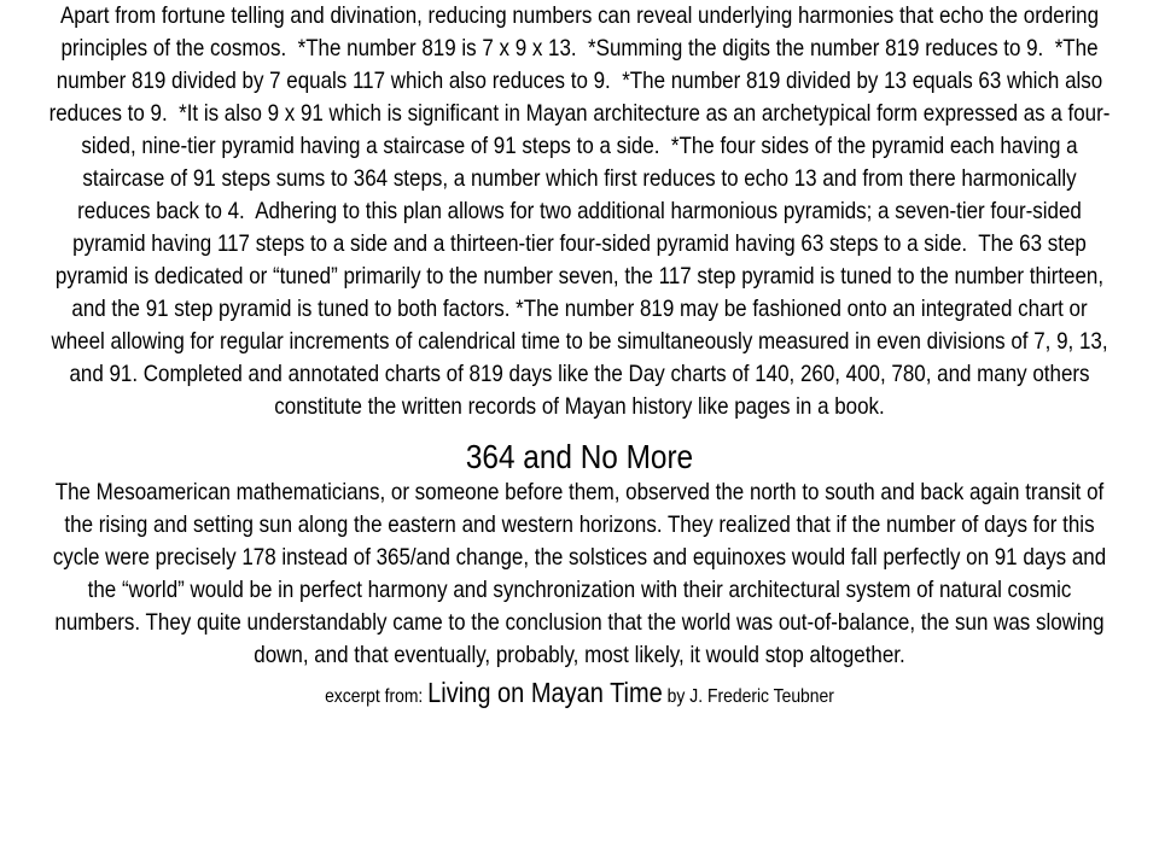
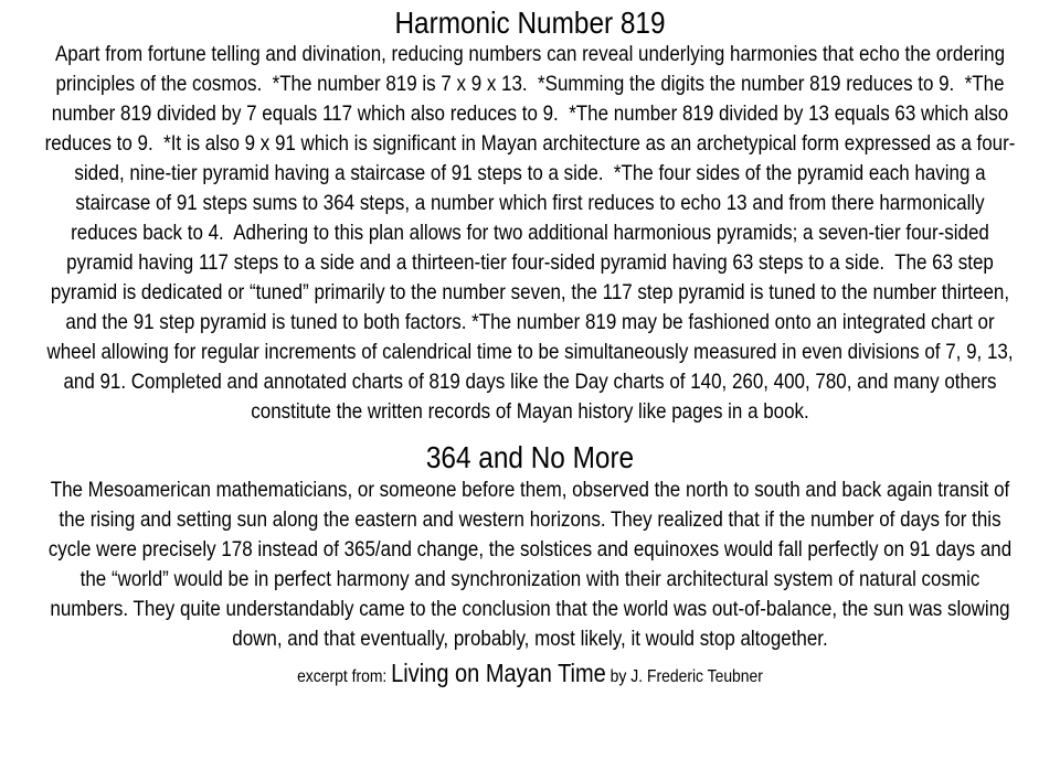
+ Harmonic Number 819
  Apart from fortune telling and divination, reducing numbers can reveal underlying harmonies that echo the ordering principles of the cosmos. *The number 819 is 7 x 9 x 13. *Summing the digits the number 819 reduces to 9. *The number 819 divided by 7 equals 117 which also reduces to 9. *The number 819 divided by 13 equals 63 which also reduces to 9. *It is also 9 x 91 which is significant in Mayan architecture as an archetypical form expressed as a four-sided, nine-tier pyramid having a staircase of 91 steps to a side. *The four sides of the pyramid each having a staircase of 91 steps sums to 364 steps, a number which first reduces to echo 13 and from there harmonically reduces back to 4. Adhering to this plan allows for two additional harmonious pyramids; a seven-tier four-sided pyramid having 117 steps to a side and a thirteen-tier four-sided pyramid having 63 steps to a side. The 63 step pyramid is dedicated or “tuned” primarily to the number seven, the 117 step pyramid is tuned to the number thirteen, and the 91 step pyramid is tuned to both factors. *The number 819 may be fashioned onto an integrated chart or wheel allowing for regular increments of calendrical time to be simultaneously measured in even divisions of 7, 9, 13, and 91. Completed and annotated charts of 819 days like the Day charts of 140, 260, 400, 780, and many others constitute the written records of Mayan history like pages in a book.
  364 and No More
  The Mesoamerican mathematicians, or someone before them, observed the north to south and back again transit of the rising and setting sun along the eastern and western horizons. They realized that if the number of days for this cycle were precisely 178 instead of 365/and change, the solstices and equinoxes would fall perfectly on 91 days and the “world” would be in perfect harmony and synchronization with their architectural system of natural cosmic numbers. They quite understandably came to the conclusion that the world was out-of-balance, the sun was slowing down, and that eventually, probably, most likely, it would stop altogether.
  excerpt from: Living on Mayan Time by J. Frederic Teubner
